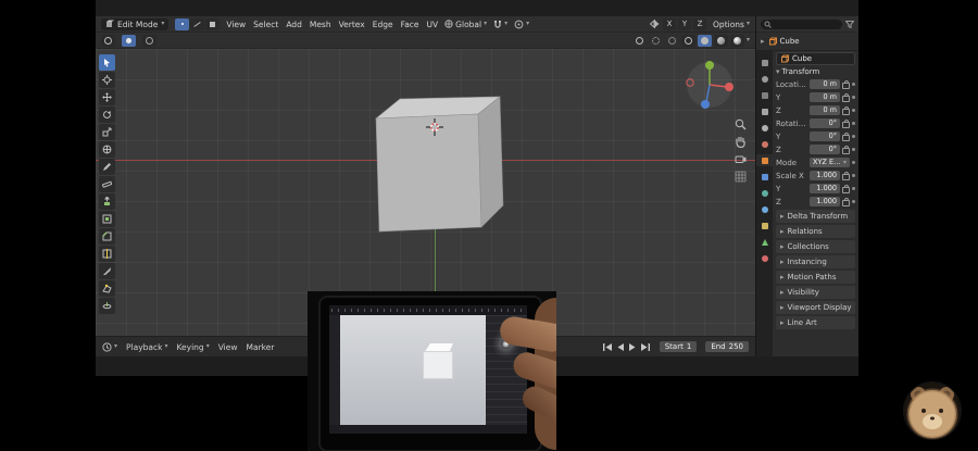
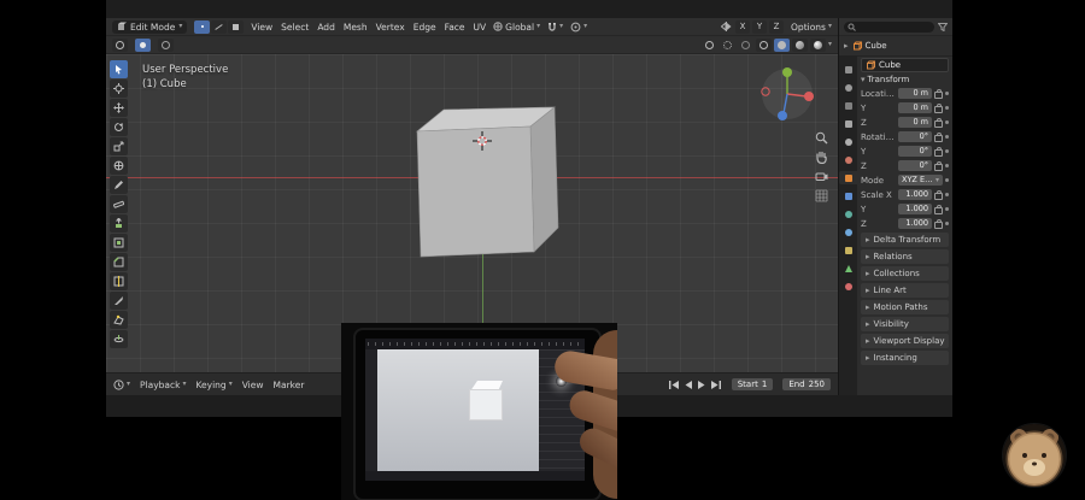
  Edit Mode
  View
  Select
  Add
  Mesh
  Vertex
  Edge
  Face
  UV
  Global
  X
  Y
  Z
  Options
+ User Perspective
+ (1) Cube
  Playback
  Keying
  View
  Marker
  Start
  1
  End
  250
  ▸
  Cube
  Cube
  ▾
  Transform
  Location
  0 m
  Y
  0 m
  Z
  0 m
  Rotation
  0°
  Y
  0°
  Z
  0°
  Mode
  XYZ Eule
  Scale X
  1.000
  Y
  1.000
  Z
  1.000
  ▸
  Delta Transform
  ▸
  Relations
  ▸
  Collections
  ▸
- Instancing
+ Line Art
  ▸
  Motion Paths
  ▸
  Visibility
  ▸
  Viewport Display
  ▸
- Line Art
+ Instancing
